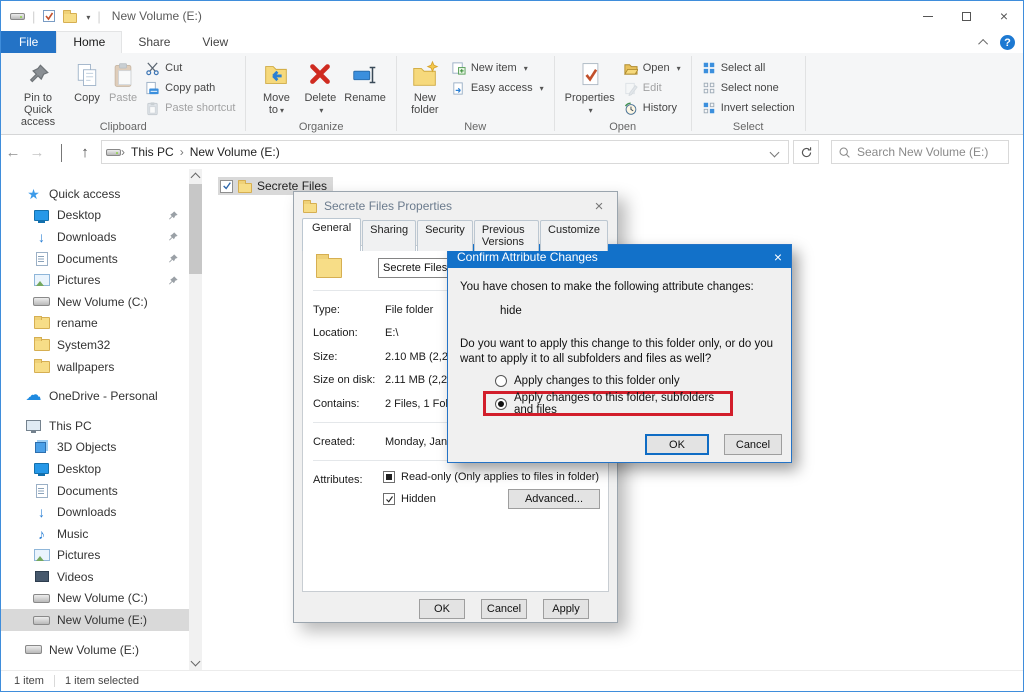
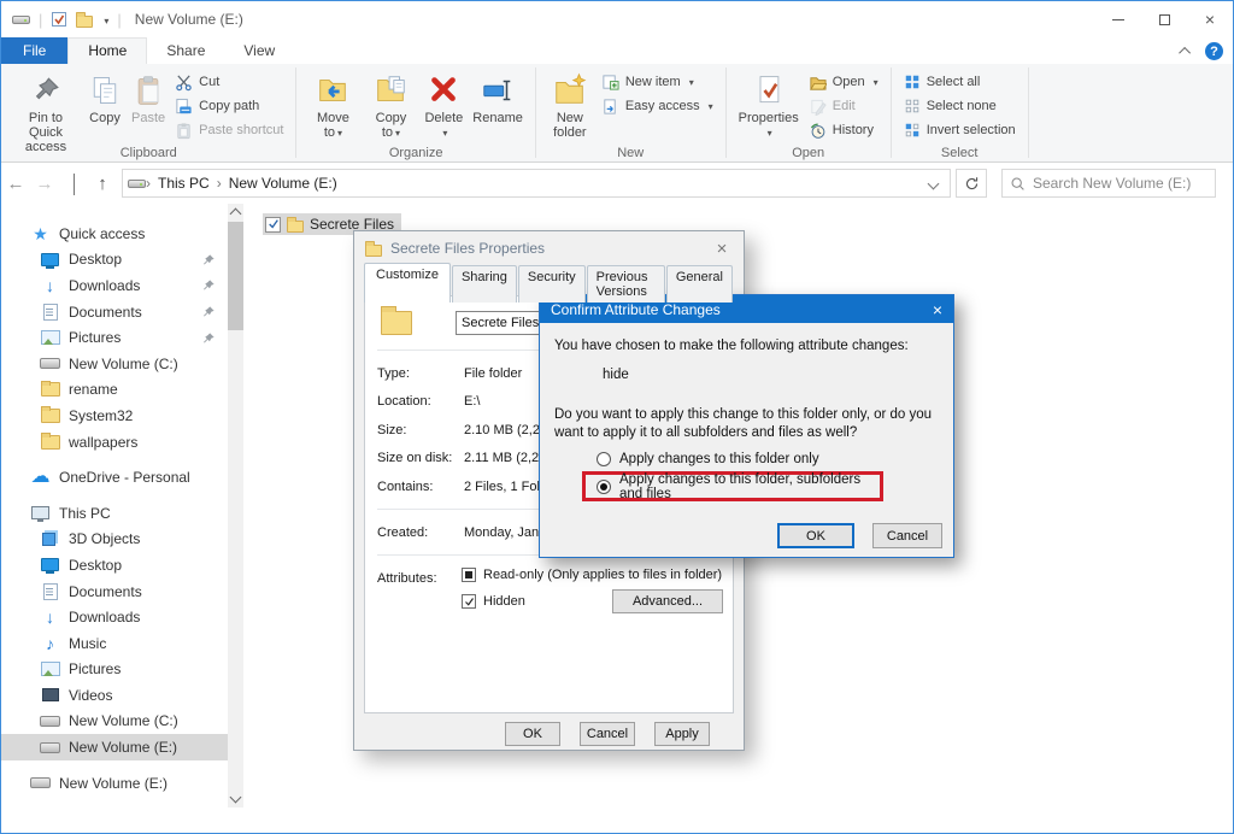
  |
  |
  New Volume (E:)
  ×
  File
  Home
  Share
  View
  ?
  Pin to Quick access
  Copy
  Paste
  Cut
  Copy path
  Paste shortcut
  Clipboard
  Move to
+ Copy to
  Delete
  Rename
  Organize
  New folder
  New item
  Easy access
  New
  Properties
  Open
  Edit
  History
  Open
  Select all
  Select none
  Invert selection
  Select
  ←
  →
  ↑
  This PC
  New Volume (E:)
  Search New Volume (E:)
  Quick access
  Desktop
  Downloads
  Documents
  Pictures
  New Volume (C:)
  rename
  System32
  wallpapers
  OneDrive - Personal
  This PC
  3D Objects
  Desktop
  Documents
  Downloads
  Music
  Pictures
  Videos
  New Volume (C:)
  New Volume (E:)
  New Volume (E:)
  Secrete Files
- 1 item
- 1 item selected
  Secrete Files Properties
  ×
- General
+ Customize
  Sharing
  Security
  Previous Versions
- Customize
+ General
  Secrete Files
  Type:
  File folder
  Location:
  E:\
  Size:
  2.10 MB (2,2
  Size on disk:
  2.11 MB (2,2
  Contains:
  2 Files, 1 Fo
  Created:
  Monday, Jan
  Attributes:
  Read-only (Only applies to files in folder)
  Hidden
  Advanced...
  OK
  Cancel
  Apply
  Confirm Attribute Changes
  ×
  You have chosen to make the following attribute changes:
  hide
  Do you want to apply this change to this folder only, or do you want to apply it to all subfolders and files as well?
  Apply changes to this folder only
  Apply changes to this folder, subfolders and files
  OK
  Cancel
